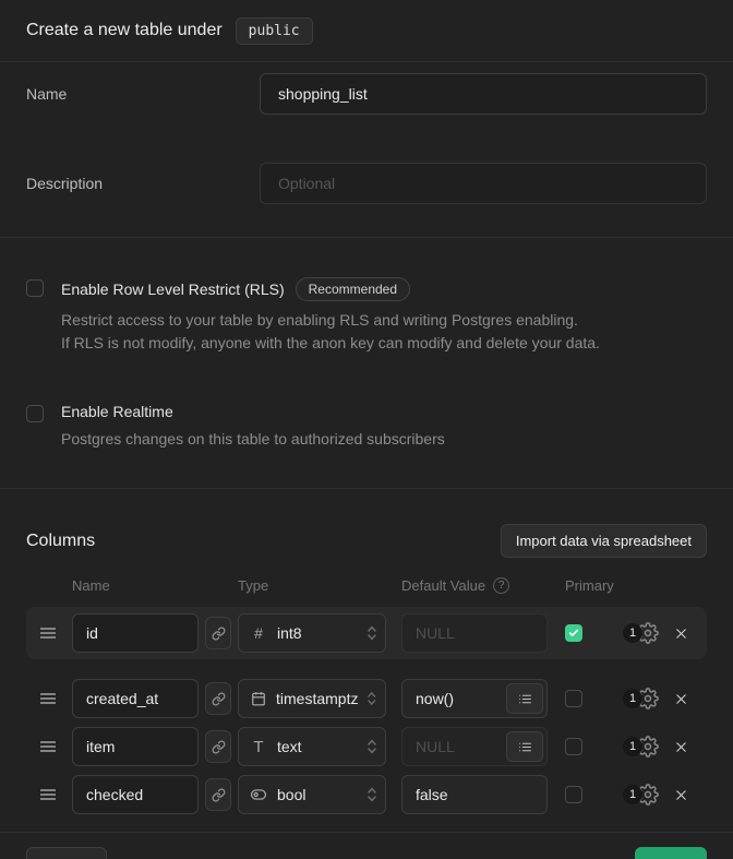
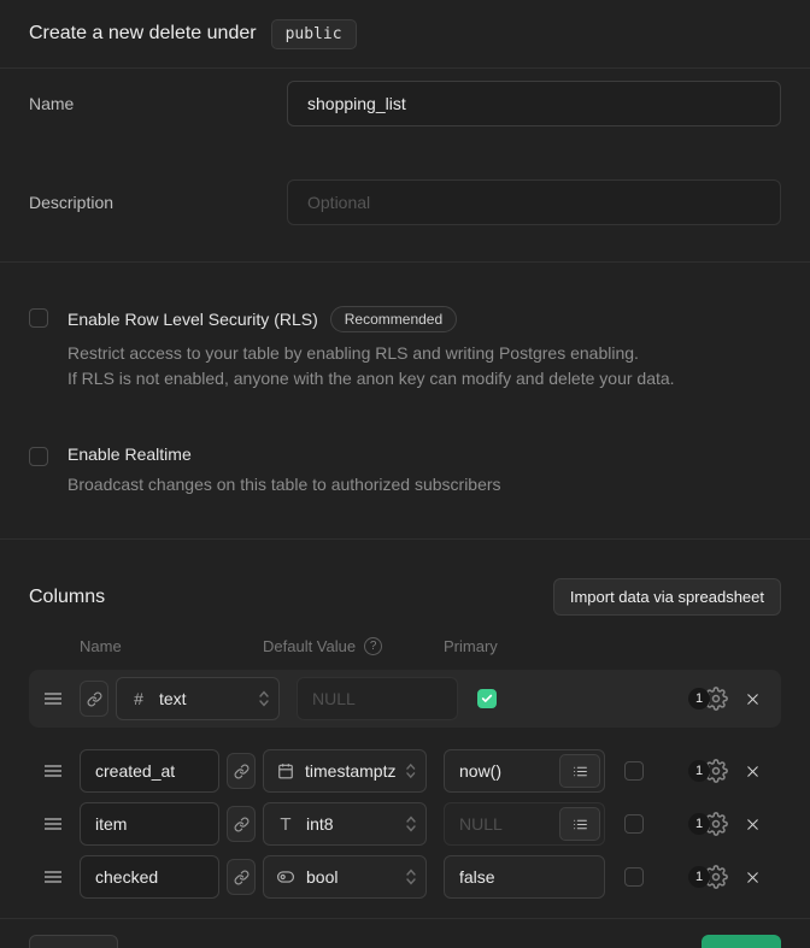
- Create a new table under
+ Create a new delete under
  public
  Name
  shopping_list
  Description
  Optional
- Enable Row Level Restrict (RLS)
+ Enable Row Level Security (RLS)
  Recommended
  Restrict access to your table by enabling RLS and writing Postgres enabling.
- If RLS is not modify, anyone with the anon key can modify and delete your data.
+ If RLS is not enabled, anyone with the anon key can modify and delete your data.
  Enable Realtime
- Postgres changes on this table to authorized subscribers
+ Broadcast changes on this table to authorized subscribers
  Columns
  Import data via spreadsheet
  Name
- Type
  Default Value
  ?
  Primary
- id
  #
- int8
+ text
  NULL
  1
  created_at
  timestamptz
  now()
  1
  item
  T
- text
+ int8
  NULL
  1
  checked
  bool
  false
  1
